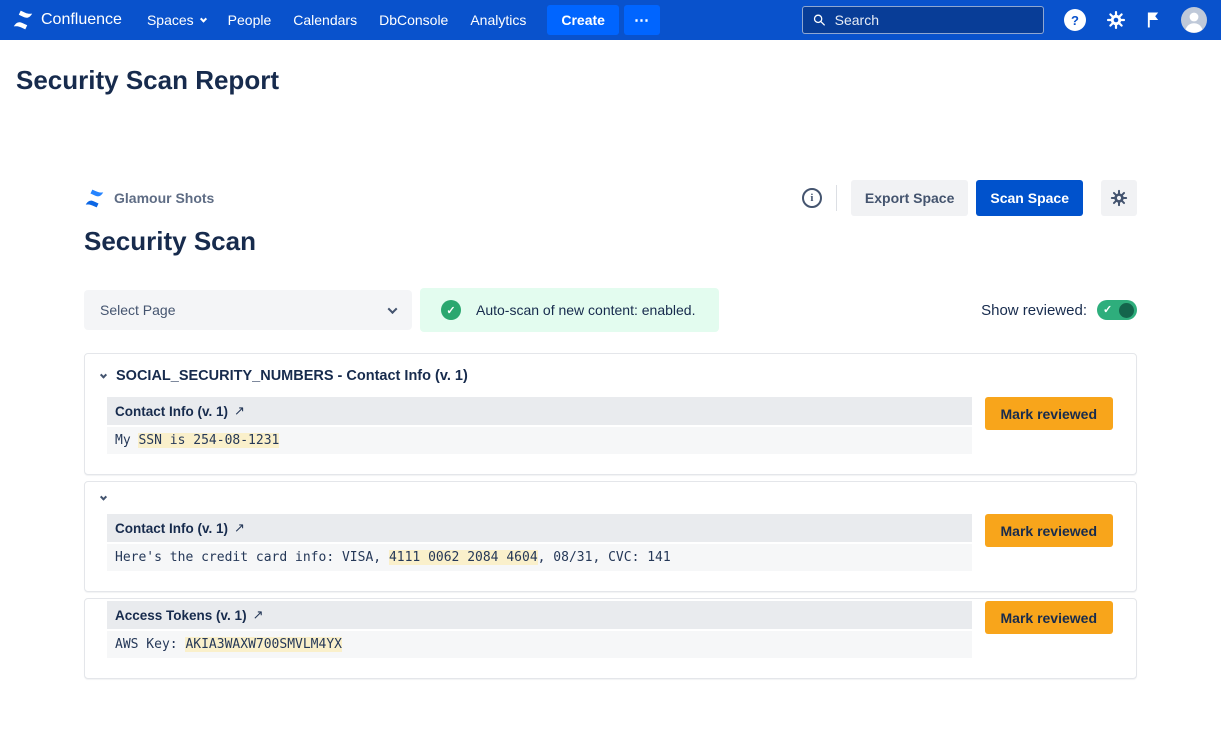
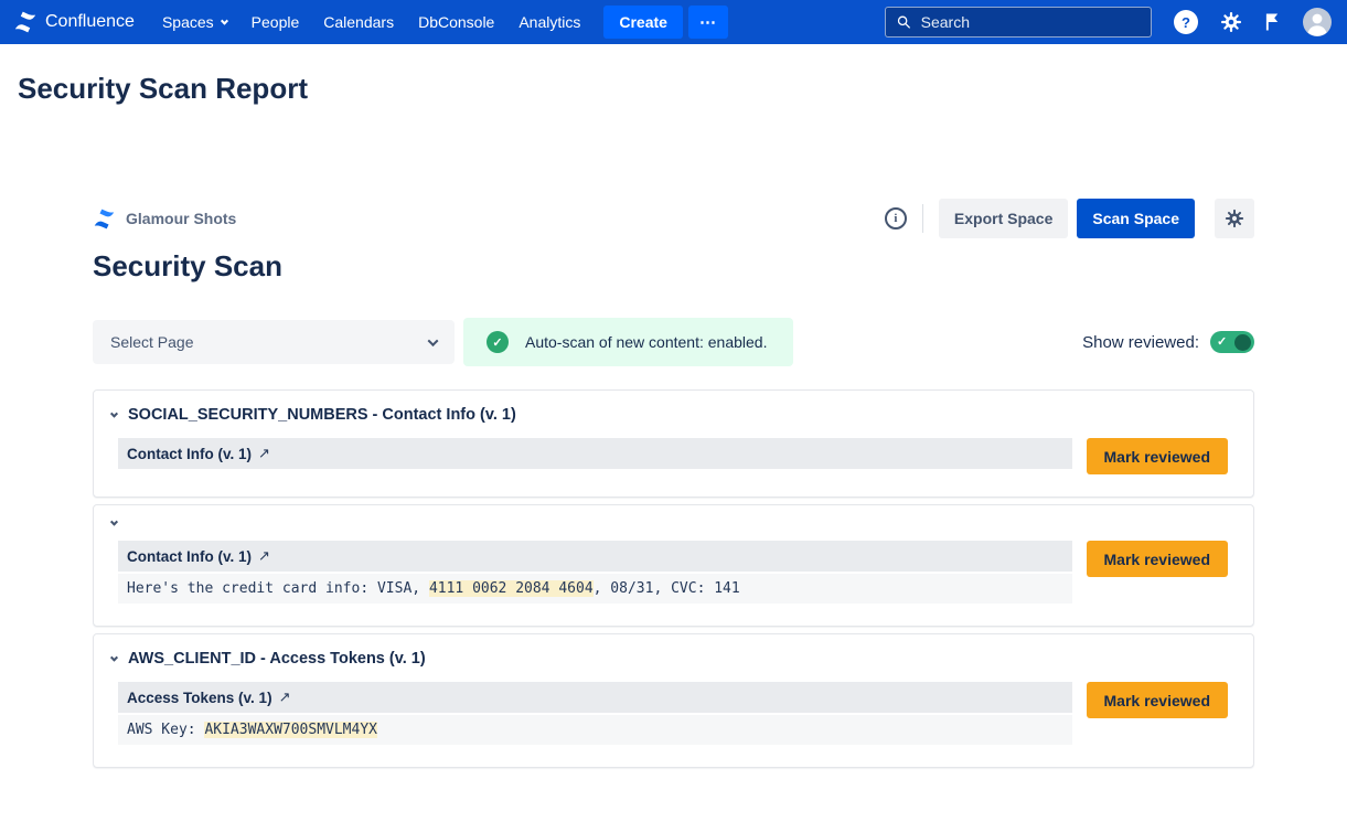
  Confluence
  Spaces
  People
  Calendars
  DbConsole
  Analytics
  Create
  ⋯
  Search
  ?
  Security Scan Report
  Glamour Shots
  i
  Export Space
  Scan Space
  Security Scan
  Select Page
  ✓
  Auto-scan of new content: enabled.
  Show reviewed:
  ✓
  SOCIAL_SECURITY_NUMBERS - Contact Info (v. 1)
  Contact Info (v. 1)
  ↗
- My SSN is 254-08-1231
  Mark reviewed
  Contact Info (v. 1)
  ↗
  Here's the credit card info: VISA, 4111 0062 2084 4604, 08/31, CVC: 141
  Mark reviewed
+ AWS_CLIENT_ID - Access Tokens (v. 1)
  Access Tokens (v. 1)
  ↗
  AWS Key: AKIA3WAXW700SMVLM4YX
  Mark reviewed
